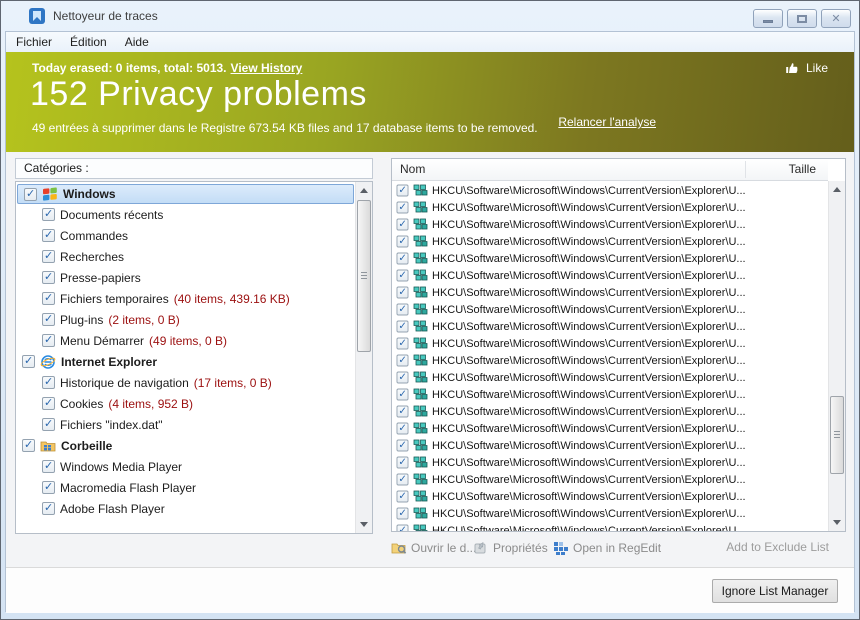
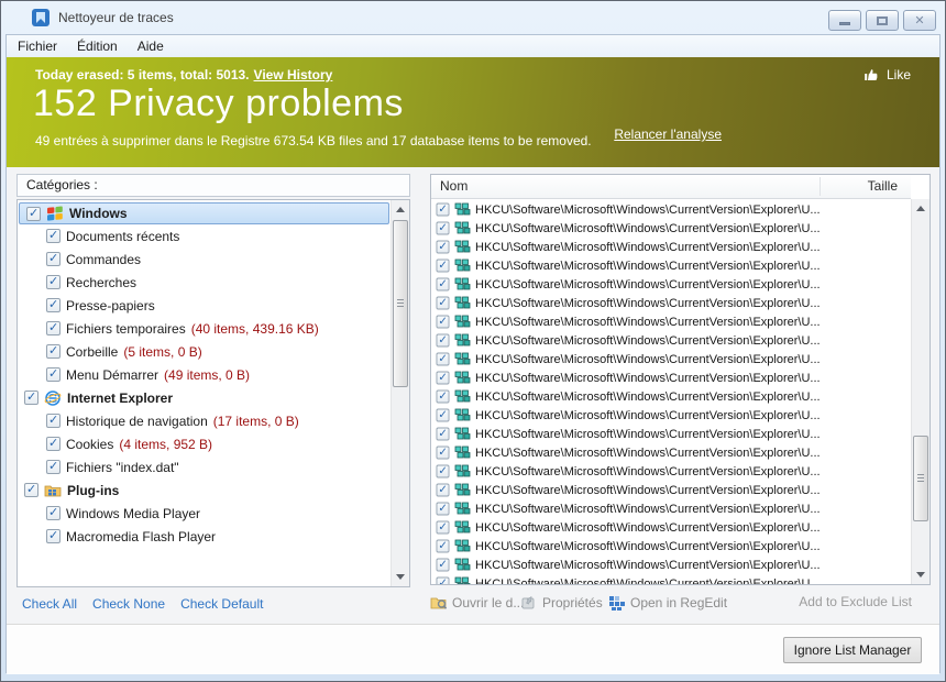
  Nettoyeur de traces
  ✕
  Fichier
  Édition
  Aide
- Today erased: 0 items, total: 5013. View History
+ Today erased: 5 items, total: 5013. View History
  152 Privacy problems
  49 entrées à supprimer dans le Registre 673.54 KB files and 17 database items to be removed.
  Like
  Relancer l'analyse
  Catégories :
  Windows
  Documents récents
  Commandes
  Recherches
  Presse-papiers
  Fichiers temporaires
  (40 items, 439.16 KB)
- Plug-ins
+ Corbeille
- (2 items, 0 B)
+ (5 items, 0 B)
  Menu Démarrer
  (49 items, 0 B)
  Internet Explorer
  Historique de navigation
  (17 items, 0 B)
  Cookies
  (4 items, 952 B)
  Fichiers "index.dat"
- Corbeille
+ Plug-ins
  Windows Media Player
  Macromedia Flash Player
- Adobe Flash Player
  Nom
  Taille
  HKCU\Software\Microsoft\Windows\CurrentVersion\Explorer\U...
  HKCU\Software\Microsoft\Windows\CurrentVersion\Explorer\U...
  HKCU\Software\Microsoft\Windows\CurrentVersion\Explorer\U...
  HKCU\Software\Microsoft\Windows\CurrentVersion\Explorer\U...
  HKCU\Software\Microsoft\Windows\CurrentVersion\Explorer\U...
  HKCU\Software\Microsoft\Windows\CurrentVersion\Explorer\U...
  HKCU\Software\Microsoft\Windows\CurrentVersion\Explorer\U...
  HKCU\Software\Microsoft\Windows\CurrentVersion\Explorer\U...
  HKCU\Software\Microsoft\Windows\CurrentVersion\Explorer\U...
  HKCU\Software\Microsoft\Windows\CurrentVersion\Explorer\U...
  HKCU\Software\Microsoft\Windows\CurrentVersion\Explorer\U...
  HKCU\Software\Microsoft\Windows\CurrentVersion\Explorer\U...
  HKCU\Software\Microsoft\Windows\CurrentVersion\Explorer\U...
  HKCU\Software\Microsoft\Windows\CurrentVersion\Explorer\U...
  HKCU\Software\Microsoft\Windows\CurrentVersion\Explorer\U...
  HKCU\Software\Microsoft\Windows\CurrentVersion\Explorer\U...
  HKCU\Software\Microsoft\Windows\CurrentVersion\Explorer\U...
  HKCU\Software\Microsoft\Windows\CurrentVersion\Explorer\U...
  HKCU\Software\Microsoft\Windows\CurrentVersion\Explorer\U...
  HKCU\Software\Microsoft\Windows\CurrentVersion\Explorer\U...
  HKCU\Software\Microsoft\Windows\CurrentVersion\Explorer\U...
+ Check All
+ Check None
+ Check Default
  Ouvrir le d..
  Propriétés
  Open in RegEdit
  Add to Exclude List
  Ignore List Manager
